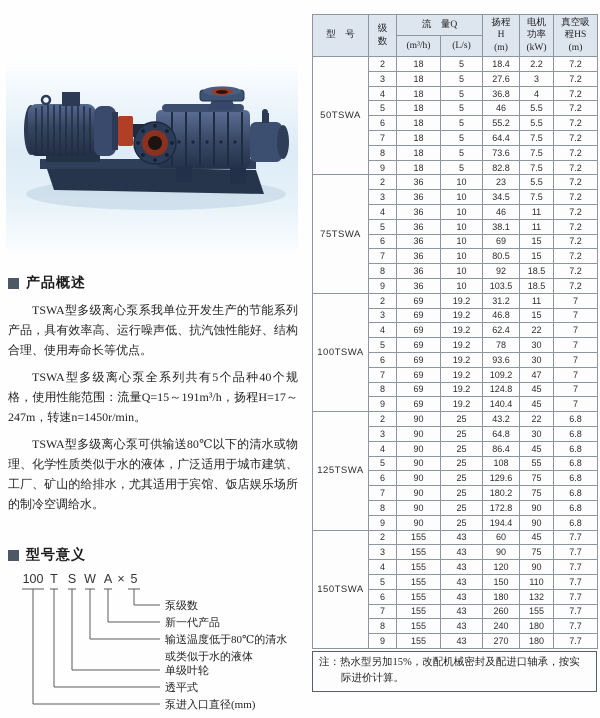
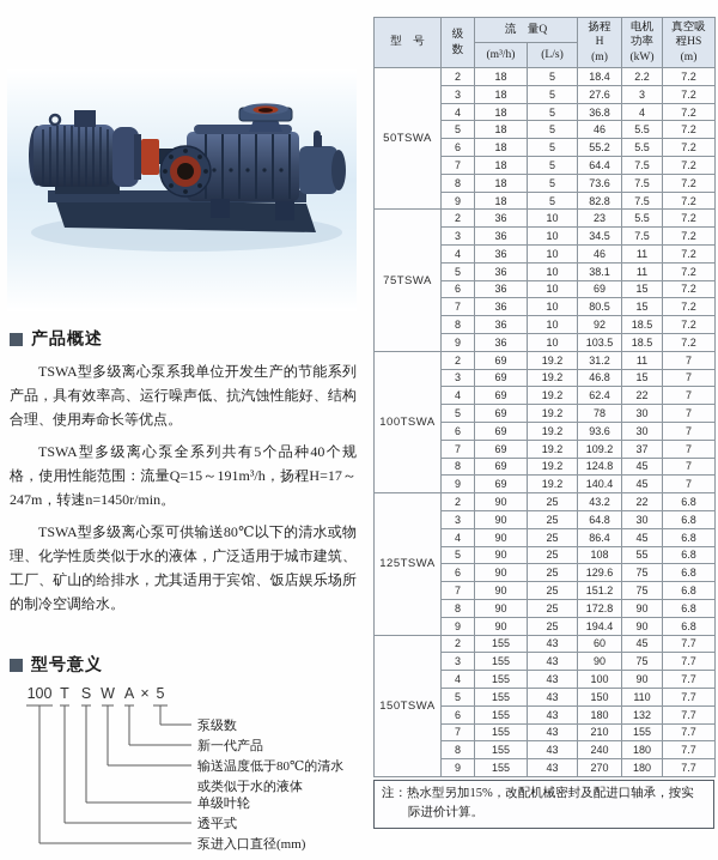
  产品概述
  TSWA型多级离心泵系我单位开发生产的节能系列产品，具有效率高、运行噪声低、抗汽蚀性能好、结构合理、使用寿命长等优点。
  TSWA型多级离心泵全系列共有5个品种40个规格，使用性能范围：流量Q=15～191m³/h，扬程H=17～247m，转速n=1450r/min。
  TSWA型多级离心泵可供输送80℃以下的清水或物理、化学性质类似于水的液体，广泛适用于城市建筑、工厂、矿山的给排水，尤其适用于宾馆、饭店娱乐场所的制冷空调给水。
  型号意义
  100
  T
  S
  W
  A
  ×
  5
  泵级数
  新一代产品
  输送温度低于80℃的清水
  或类似于水的液体
  单级叶轮
  透平式
  泵进入口直径(mm)
  型 号	级 数	流 量Q	扬程 H (m)	电机 功率 (kW)	真空吸 程HS (m)
  (m³/h)	(L/s)
  50TSWA	2	18	5	18.4	2.2	7.2
  3	18	5	27.6	3	7.2
  4	18	5	36.8	4	7.2
  5	18	5	46	5.5	7.2
  6	18	5	55.2	5.5	7.2
  7	18	5	64.4	7.5	7.2
  8	18	5	73.6	7.5	7.2
  9	18	5	82.8	7.5	7.2
  75TSWA	2	36	10	23	5.5	7.2
  3	36	10	34.5	7.5	7.2
  4	36	10	46	11	7.2
  5	36	10	38.1	11	7.2
  6	36	10	69	15	7.2
  7	36	10	80.5	15	7.2
  8	36	10	92	18.5	7.2
  9	36	10	103.5	18.5	7.2
  100TSWA	2	69	19.2	31.2	11	7
  3	69	19.2	46.8	15	7
  4	69	19.2	62.4	22	7
  5	69	19.2	78	30	7
  6	69	19.2	93.6	30	7
- 7	69	19.2	109.2	47	7
+ 7	69	19.2	109.2	37	7
  8	69	19.2	124.8	45	7
  9	69	19.2	140.4	45	7
  125TSWA	2	90	25	43.2	22	6.8
  3	90	25	64.8	30	6.8
  4	90	25	86.4	45	6.8
  5	90	25	108	55	6.8
  6	90	25	129.6	75	6.8
- 7	90	25	180.2	75	6.8
+ 7	90	25	151.2	75	6.8
  8	90	25	172.8	90	6.8
  9	90	25	194.4	90	6.8
  150TSWA	2	155	43	60	45	7.7
  3	155	43	90	75	7.7
- 4	155	43	120	90	7.7
+ 4	155	43	100	90	7.7
  5	155	43	150	110	7.7
  6	155	43	180	132	7.7
- 7	155	43	260	155	7.7
+ 7	155	43	210	155	7.7
  8	155	43	240	180	7.7
  9	155	43	270	180	7.7
  注：热水型另加15%，改配机械密封及配进口轴承，按实际进价计算。
